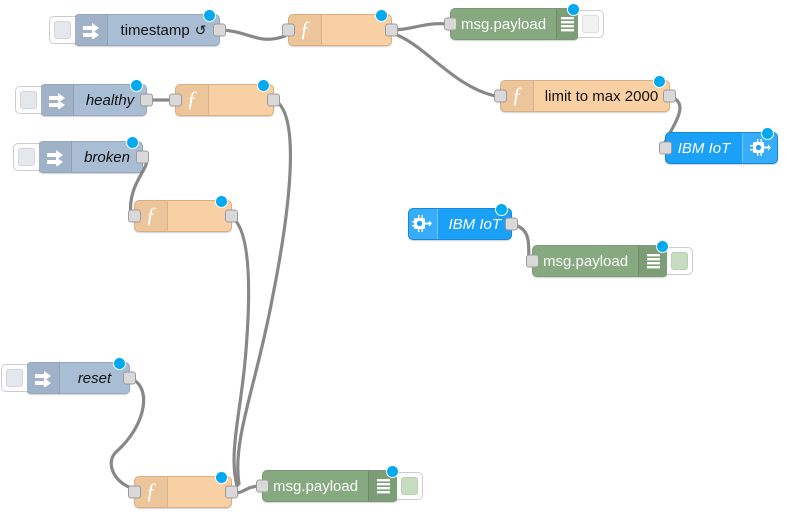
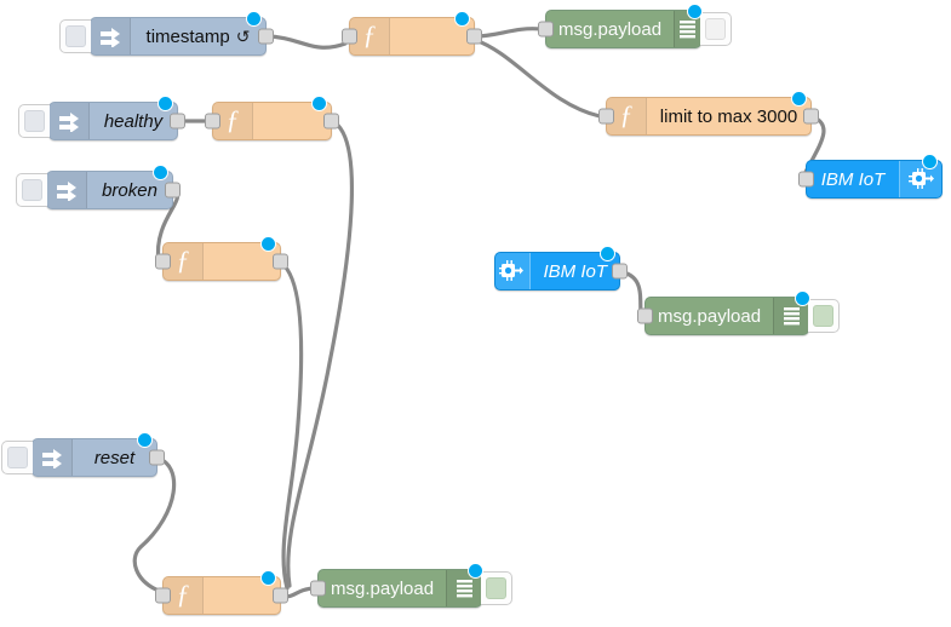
  timestamp
  ↺
  ƒ
  msg.payload
  healthy
  ƒ
  ƒ
- limit to max 2000
+ limit to max 3000
  IBM IoT
  broken
  ƒ
  IBM IoT
  msg.payload
  reset
  ƒ
  msg.payload
